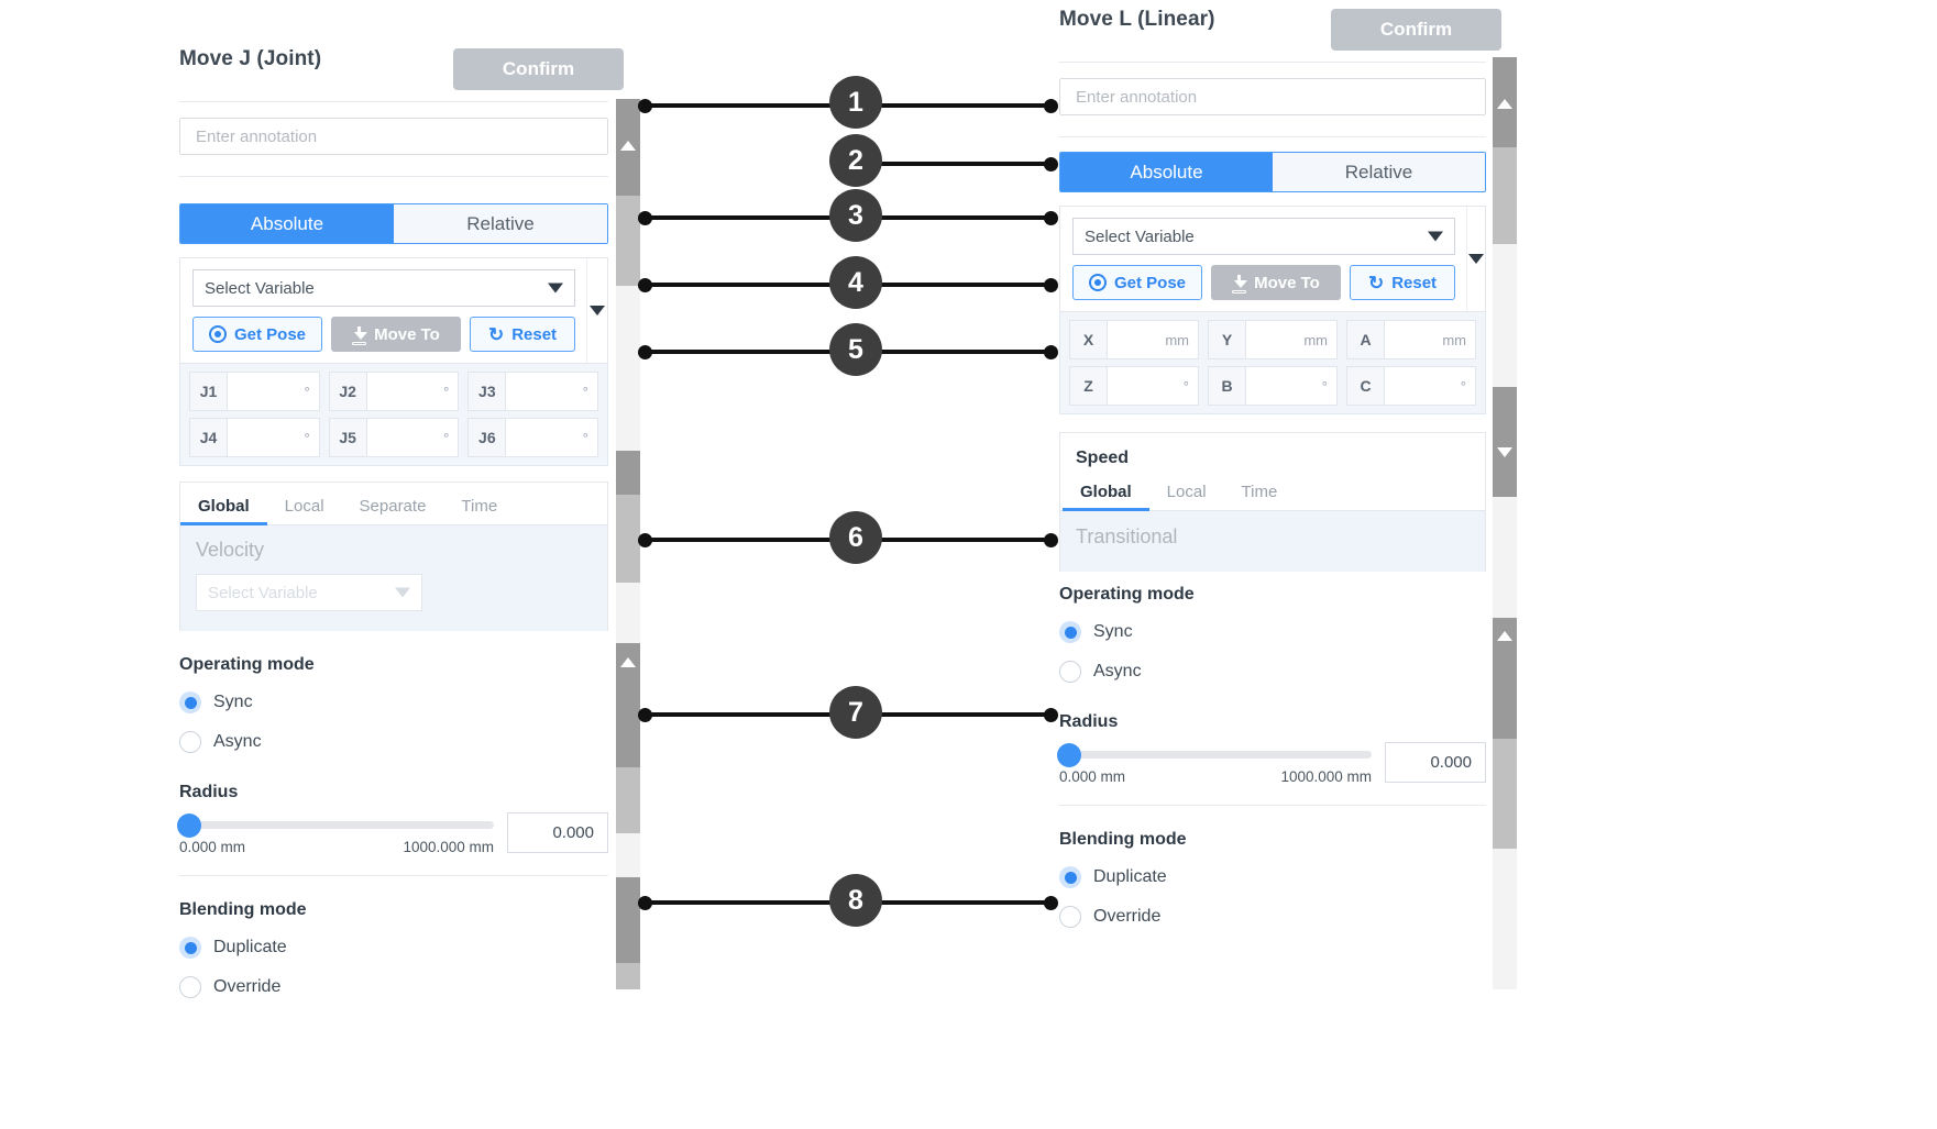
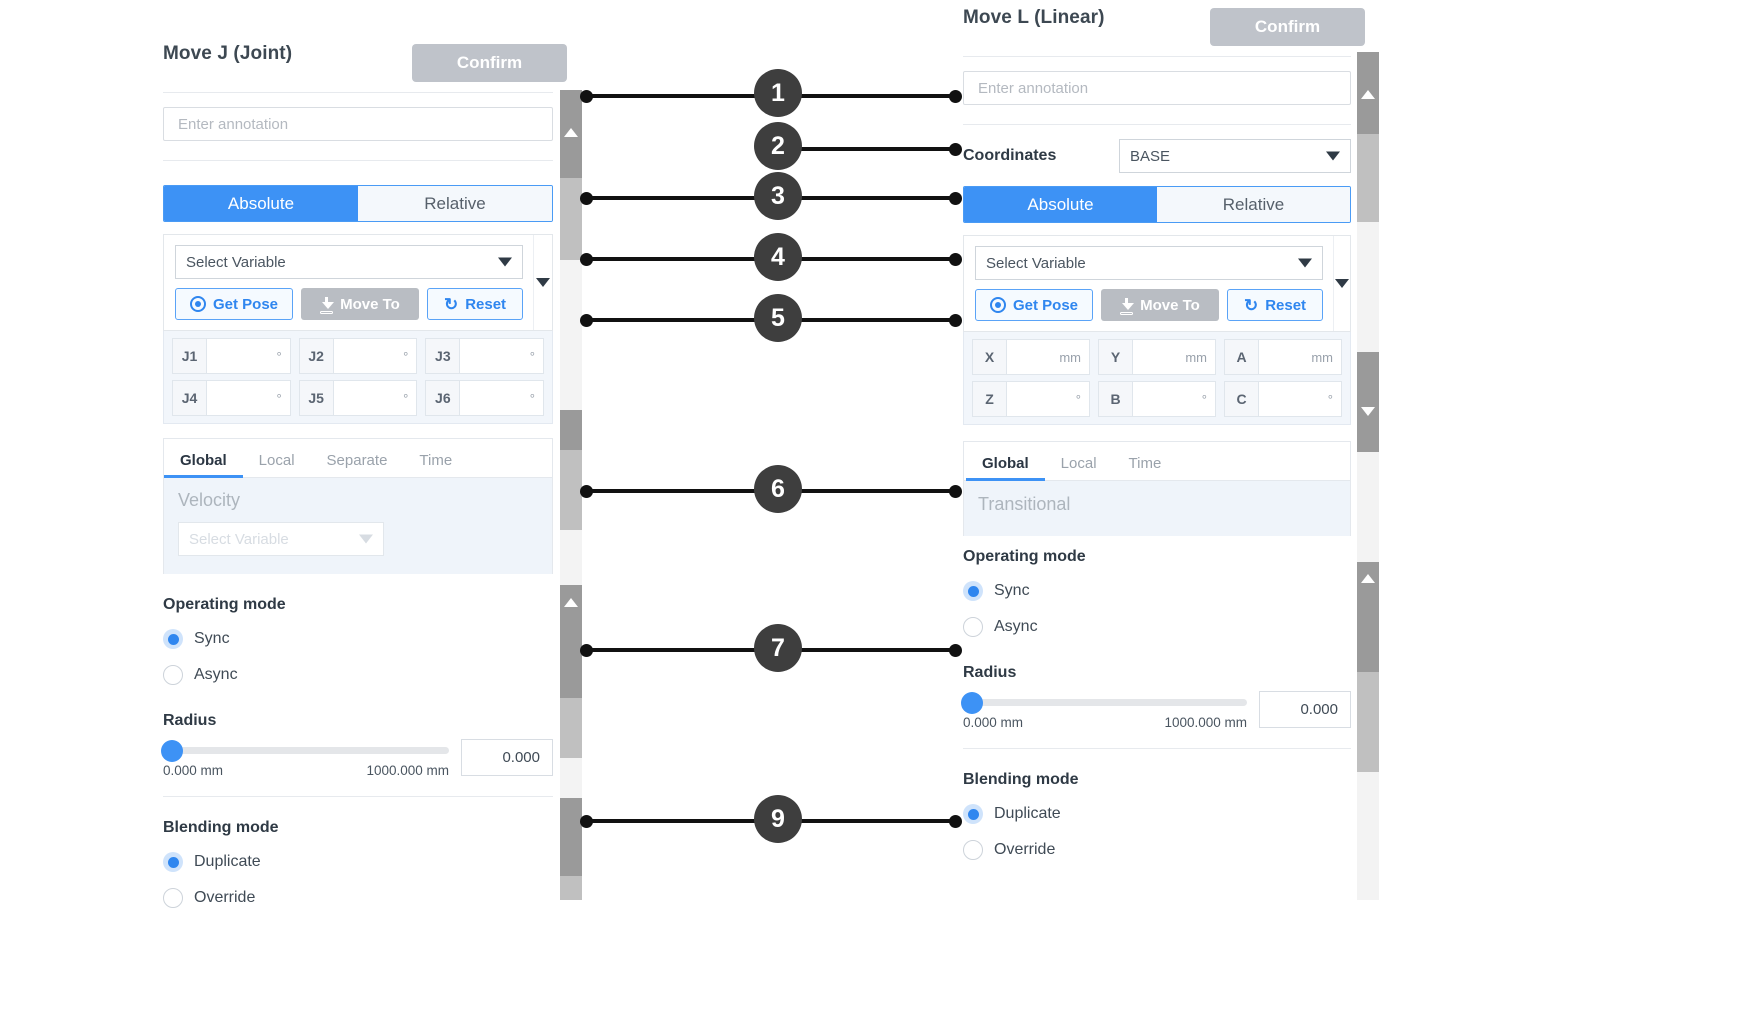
  Move J (Joint)
  Confirm
  Enter annotation
  Absolute
  Relative
  Select Variable
  Get Pose
  Move To
  ↻
  Reset
  J1
  °
  J2
  °
  J3
  °
  J4
  °
  J5
  °
  J6
  °
  Global
  Local
  Separate
  Time
  Velocity
  Select Variable
  Operating mode
  Sync
  Async
  Radius
  0.000 mm
  1000.000 mm
  0.000
  Blending mode
  Duplicate
  Override
  Move L (Linear)
  Confirm
  Enter annotation
+ Coordinates
+ BASE
  Absolute
  Relative
  Select Variable
  Get Pose
  Move To
  ↻
  Reset
  X
  mm
  Y
  mm
  A
  mm
  Z
  °
  B
  °
  C
  °
- Speed
  Global
  Local
  Time
  Transitional
  Operating mode
  Sync
  Async
  Radius
  0.000 mm
  1000.000 mm
  0.000
  Blending mode
  Duplicate
  Override
  1
  2
  3
  4
  5
  6
  7
- 8
+ 9
